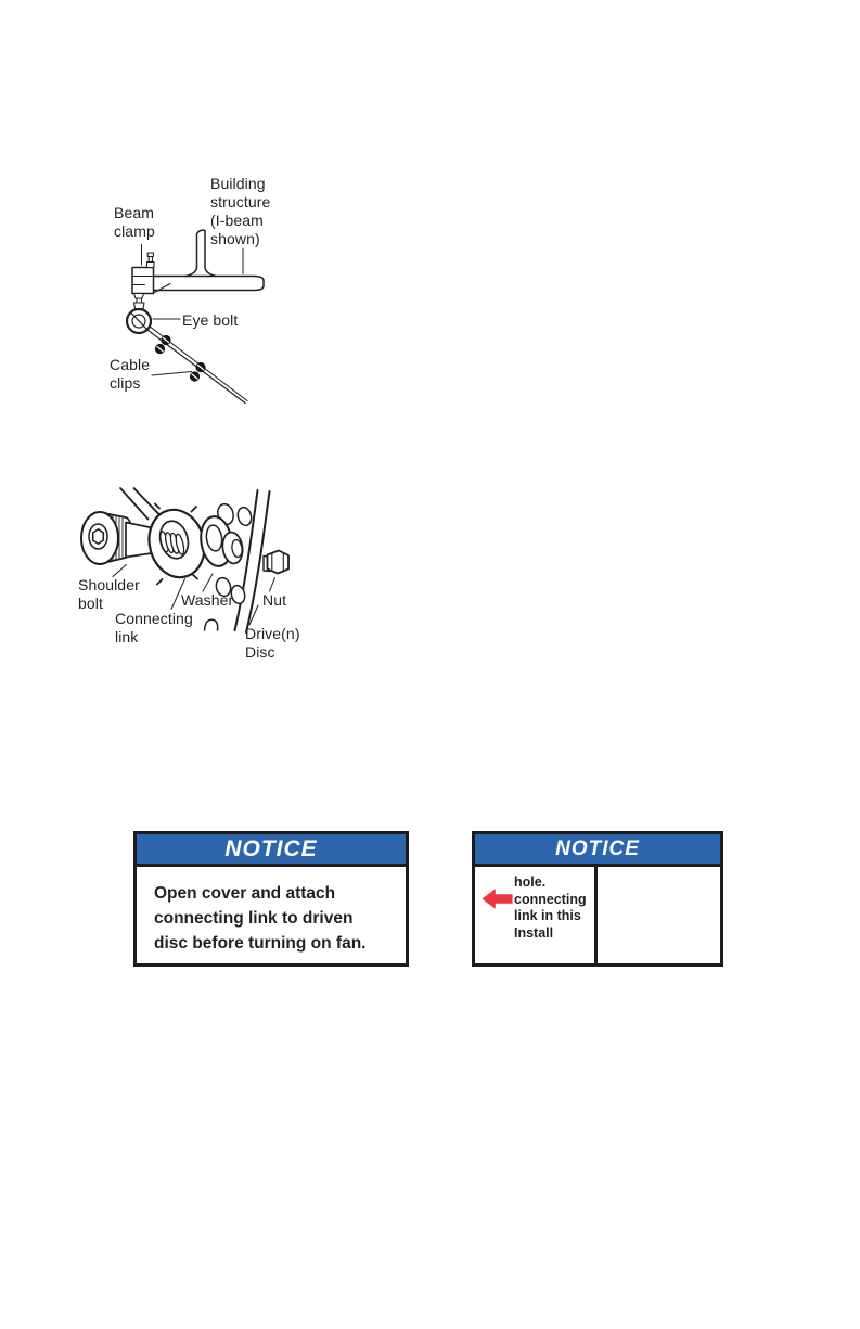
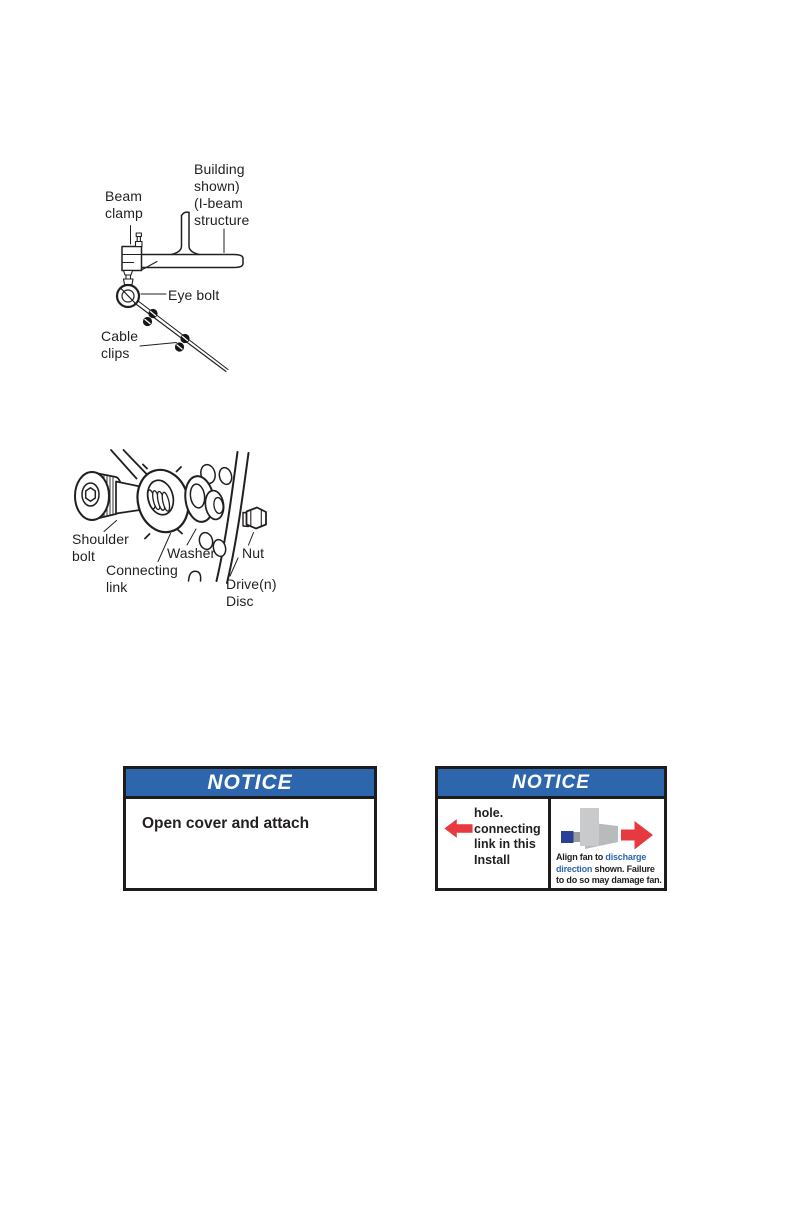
  Beam
  clamp
  Building
- structure
+ shown)
  (I-beam
- shown)
+ structure
  Eye bolt
  Cable
  clips
  Shoulder
  bolt
  Connecting
  link
  Washer
  Nut
  Drive(n)
  Disc
  NOTICE
  Open cover and attach
- connecting link to driven
- disc before turning on fan.
  NOTICE
  hole.
  connecting
  link in this
  Install
+ Align fan to discharge
+ direction shown. Failure
+ to do so may damage fan.
